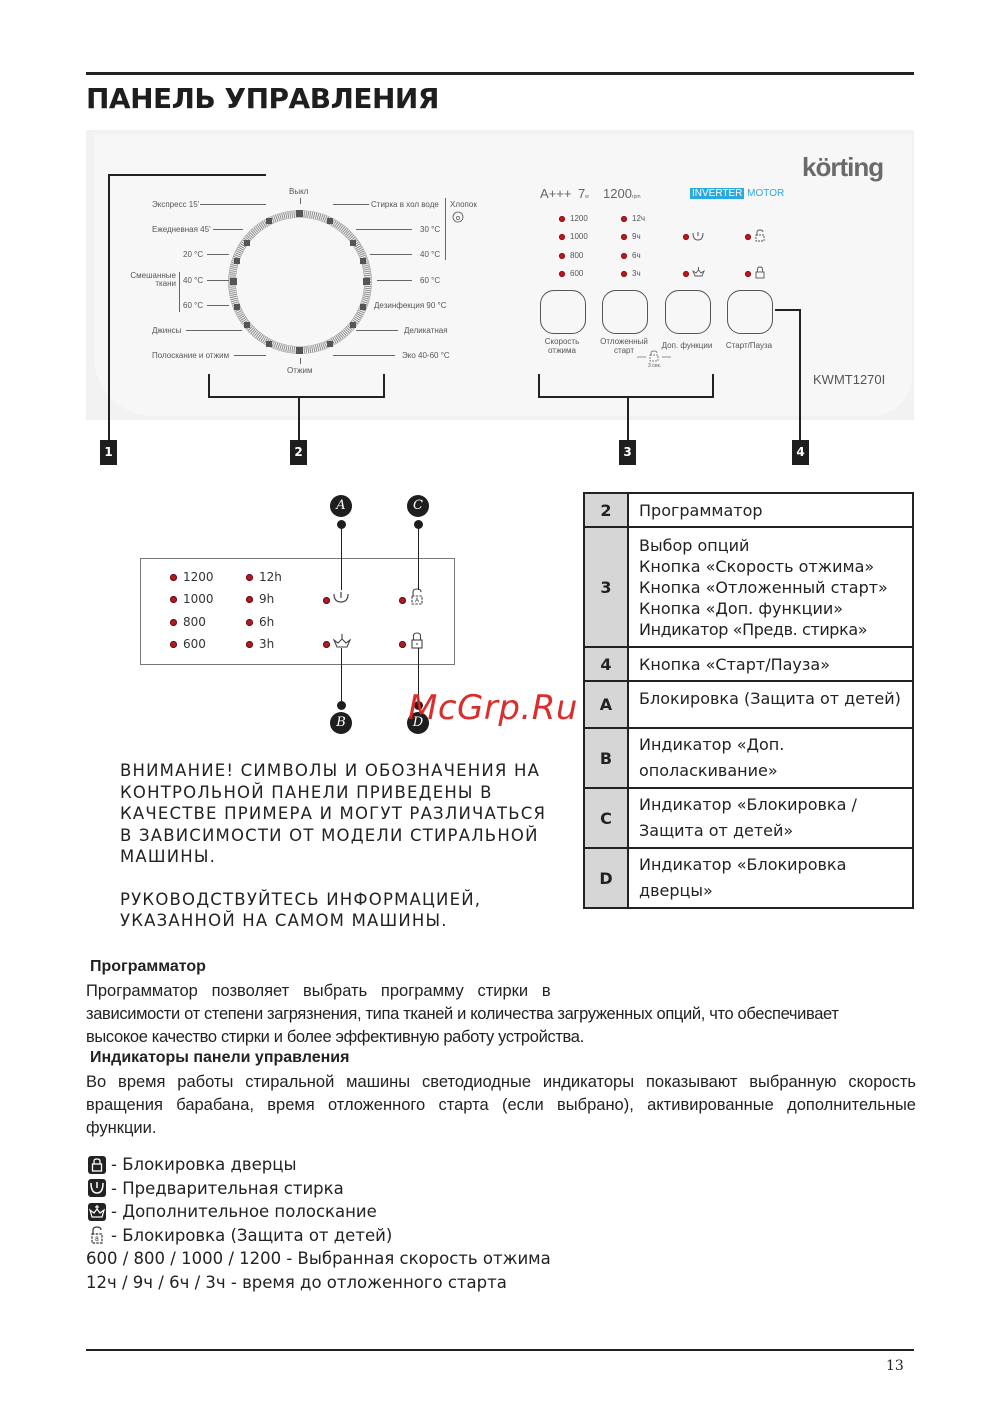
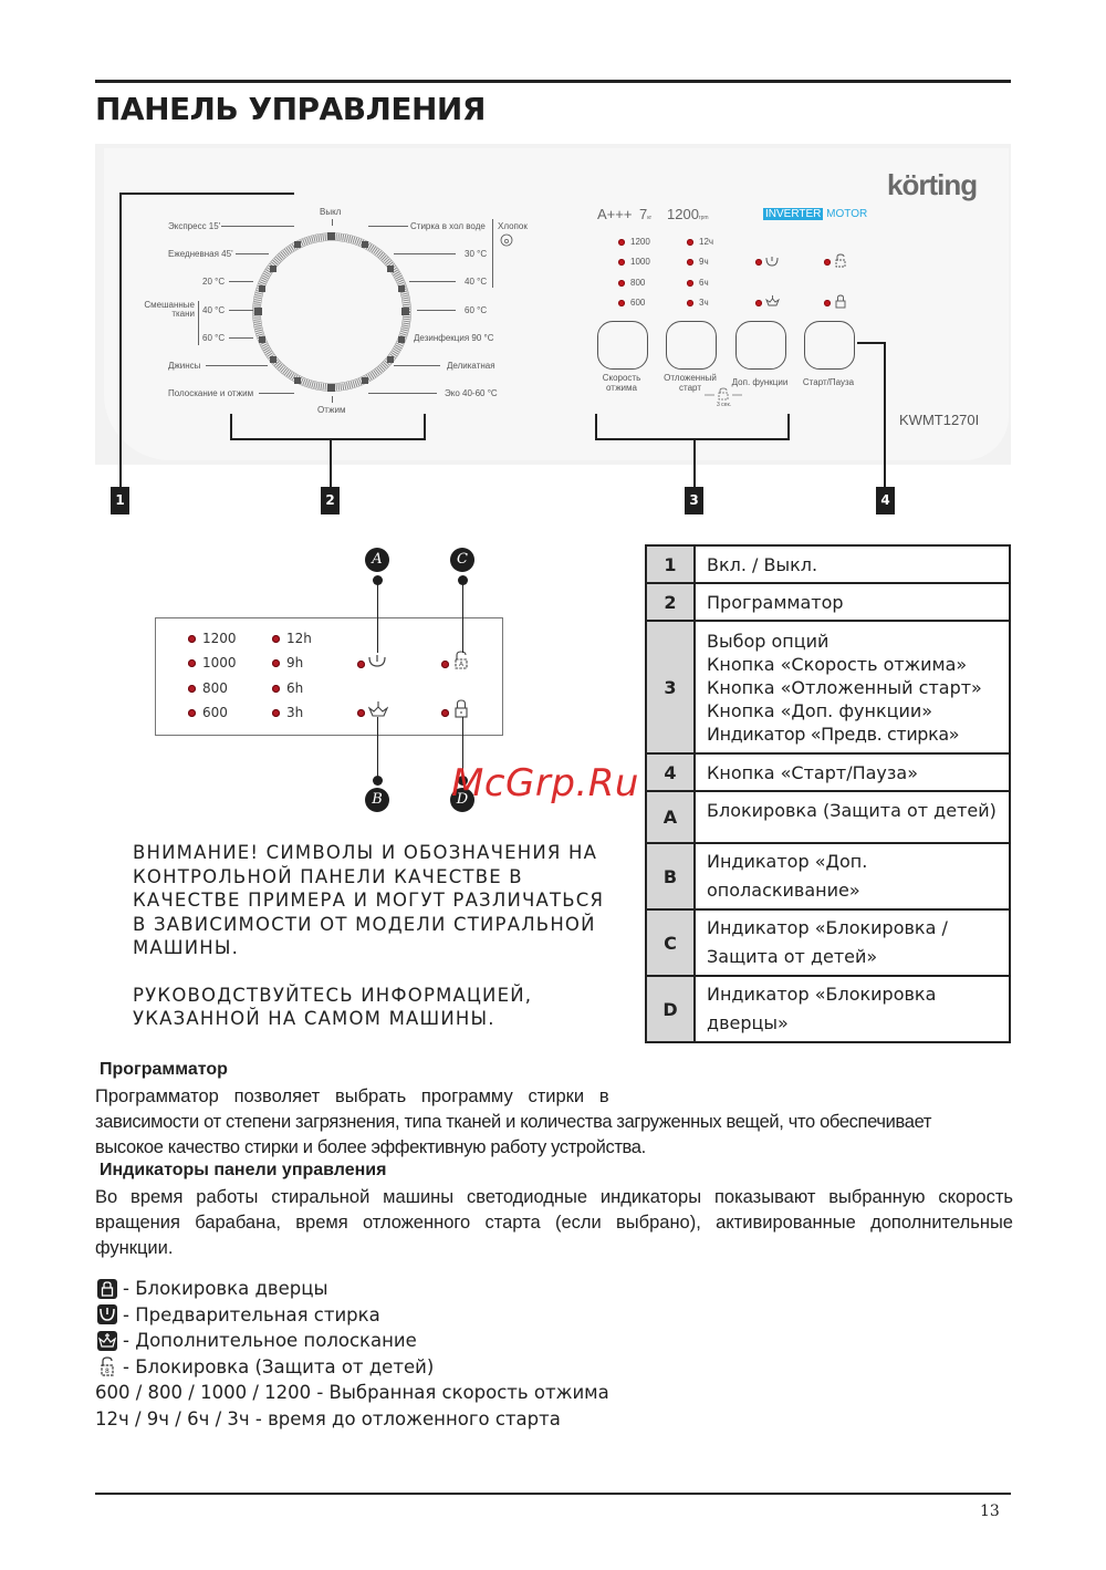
  ПАНЕЛЬ УПРАВЛЕНИЯ
  Выкл
  Отжим
  Экспресс 15'
  Ежедневная 45'
  20 °C
  Смешанные ткани
  40 °C
  60 °C
  Джинсы
  Полоскание и отжим
  Стирка в хол воде
  Хлопок
  30 °C
  40 °C
  60 °C
  Дезинфекция 90 °C
  Деликатная
  Эко 40-60 °C
  A+++
  INVERTER MOTOR
  körting
  KWMT1270I
  1200
  1000
  800
  600
  12ч
  9ч
  6ч
  3ч
  Скорость отжима
  Отложенный старт
  Доп. функции
  Старт/Пауза
  1
  2
  3
  4
  1200
  1000
  800
  600
  12h
  9h
  6h
  3h
  A
  C
  B
  D
+ 1	Вкл. / Выкл.
  2	Программатор
  3	Выбор опций Кнопка «Скорость отжима» Кнопка «Отложенный старт» Кнопка «Доп. функции» Индикатор «Предв. стирка»
  4	Кнопка «Старт/Пауза»
  A	Блокировка (Защита от детей)
  B	Индикатор «Доп.ополаскивание»
  C	Индикатор «Блокировка /Защита от детей»
  D	Индикатор «Блокировкадверцы»
  McGrp.Ru
- ВНИМАНИЕ! СИМВОЛЫ И ОБОЗНАЧЕНИЯ НА КОНТРОЛЬНОЙ ПАНЕЛИ ПРИВЕДЕНЫ В КАЧЕСТВЕ ПРИМЕРА И МОГУТ РАЗЛИЧАТЬСЯ В ЗАВИСИМОСТИ ОТ МОДЕЛИ СТИРАЛЬНОЙ МАШИНЫ.
+ ВНИМАНИЕ! СИМВОЛЫ И ОБОЗНАЧЕНИЯ НА КОНТРОЛЬНОЙ ПАНЕЛИ КАЧЕСТВЕ В КАЧЕСТВЕ ПРИМЕРА И МОГУТ РАЗЛИЧАТЬСЯ В ЗАВИСИМОСТИ ОТ МОДЕЛИ СТИРАЛЬНОЙ МАШИНЫ.
  РУКОВОДСТВУЙТЕСЬ ИНФОРМАЦИЕЙ, УКАЗАННОЙ НА САМОМ МАШИНЫ.
  Программатор
  Программатор позволяет выбрать программу стирки в
- зависимости от степени загрязнения, типа тканей и количества загруженных опций, что обеспечивает
+ зависимости от степени загрязнения, типа тканей и количества загруженных вещей, что обеспечивает
  высокое качество стирки и более эффективную работу устройства.
  Индикаторы панели управления
  Во время работы стиральной машины светодиодные индикаторы показывают выбранную скорость вращения барабана, время отложенного старта (если выбрано), активированные дополнительные функции.
  - Блокировка дверцы
  - Предварительная стирка
  - Дополнительное полоскание
  - Блокировка (Защита от детей)
  600 / 800 / 1000 / 1200 - Выбранная скорость отжима
  12ч / 9ч / 6ч / 3ч - время до отложенного старта
  13
